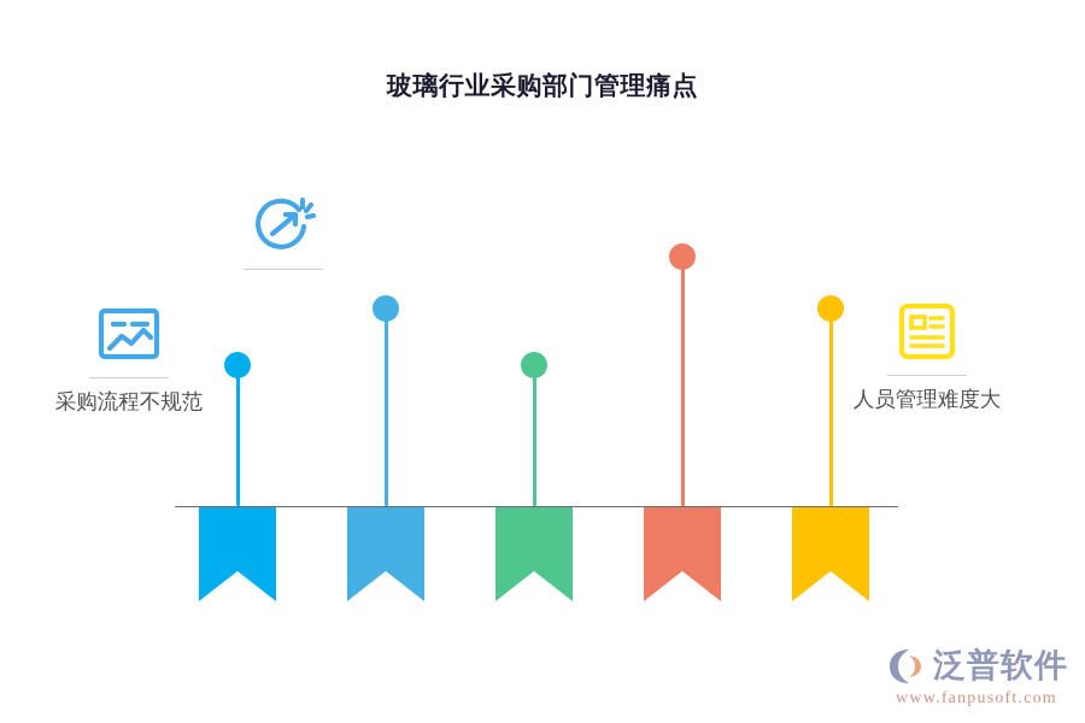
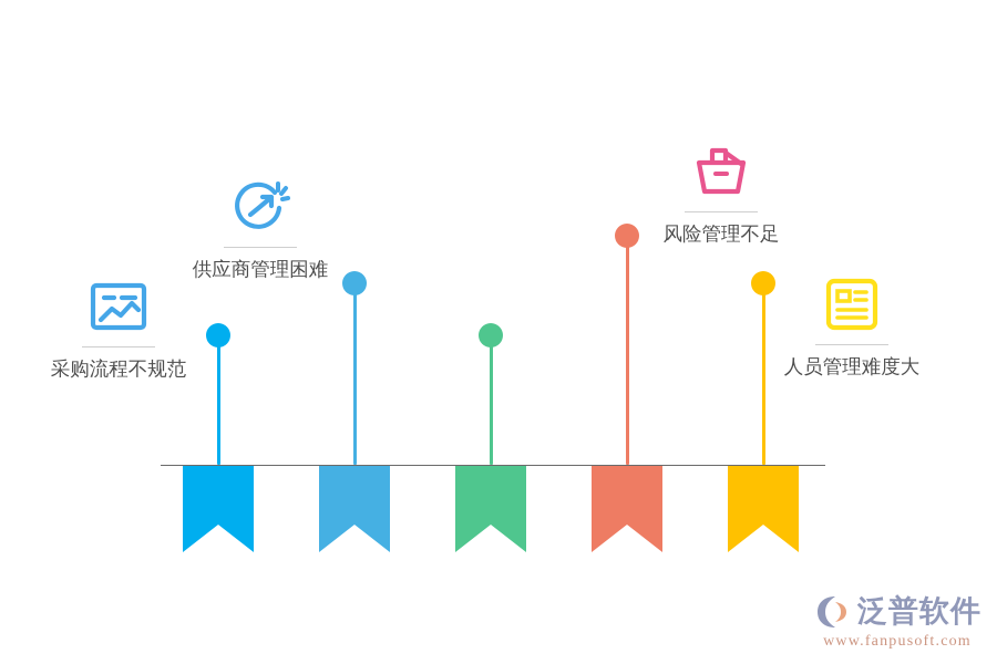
- 玻璃行业采购部门管理痛点
  采购流程不规范
+ 供应商管理困难
+ 风险管理不足
  人员管理难度大
  泛普软件
  www.fanpusoft.com
